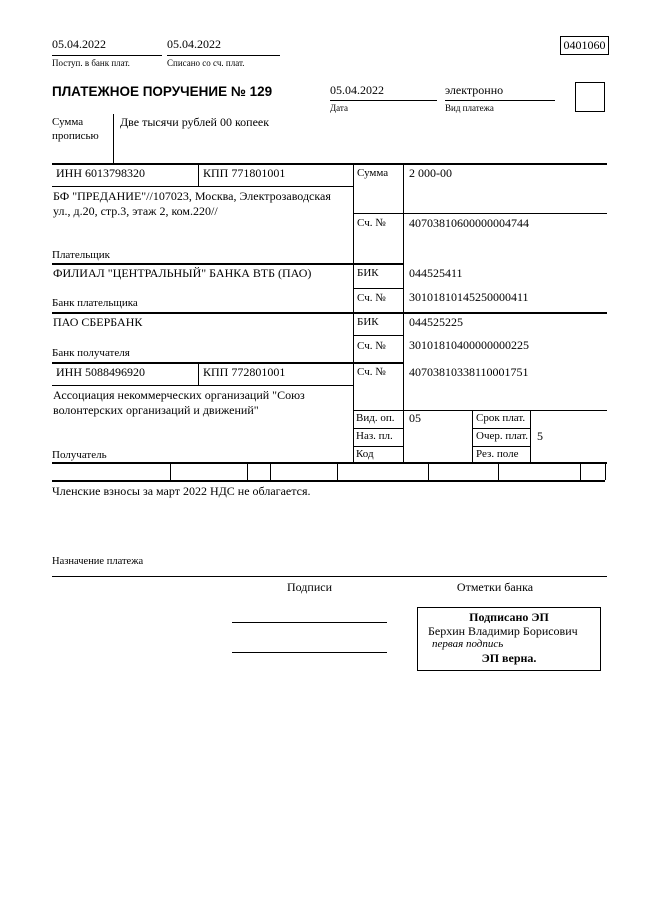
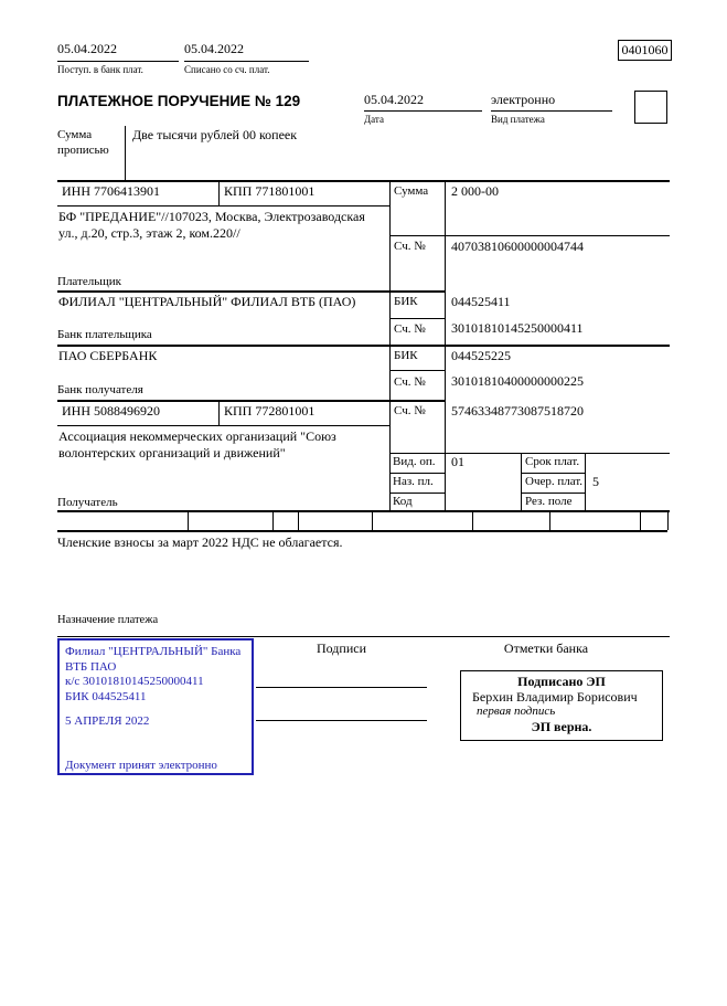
  05.04.2022
  Поступ. в банк плат.
  05.04.2022
  Списано со сч. плат.
  0401060
  ПЛАТЕЖНОЕ ПОРУЧЕНИЕ № 129
  05.04.2022
  Дата
  электронно
  Вид платежа
  Сумма
  прописью
  Две тысячи рублей 00 копеек
- ИНН 6013798320
+ ИНН 7706413901
  КПП 771801001
  Сумма
  2 000-00
  БФ "ПРЕДАНИЕ"//107023, Москва, Электрозаводская ул., д.20, стр.3, этаж 2, ком.220//
  Сч. №
  40703810600000004744
  Плательщик
- ФИЛИАЛ "ЦЕНТРАЛЬНЫЙ" БАНКА ВТБ (ПАО)
+ ФИЛИАЛ "ЦЕНТРАЛЬНЫЙ" ФИЛИАЛ ВТБ (ПАО)
  БИК
  044525411
  Сч. №
  30101810145250000411
  Банк плательщика
  ПАО СБЕРБАНК
  БИК
  044525225
  Сч. №
  30101810400000000225
  Банк получателя
  ИНН 5088496920
  КПП 772801001
  Сч. №
- 40703810338110001751
+ 57463348773087518720
  Ассоциация некоммерческих организаций "Союз волонтерских организаций и движений"
  Получатель
  Вид. оп.
- 05
+ 01
  Срок плат.
  Наз. пл.
  Очер. плат.
  5
  Код
  Рез. поле
  Членские взносы за март 2022 НДС не облагается.
  Назначение платежа
  Подписи
  Отметки банка
+ Филиал "ЦЕНТРАЛЬНЫЙ" Банка
+ ВТБ ПАО
+ к/с 30101810145250000411
+ БИК 044525411
+ 5 АПРЕЛЯ 2022
+ Документ принят электронно
  Подписано ЭП
  Берхин Владимир Борисович
  первая подпись
  ЭП верна.
